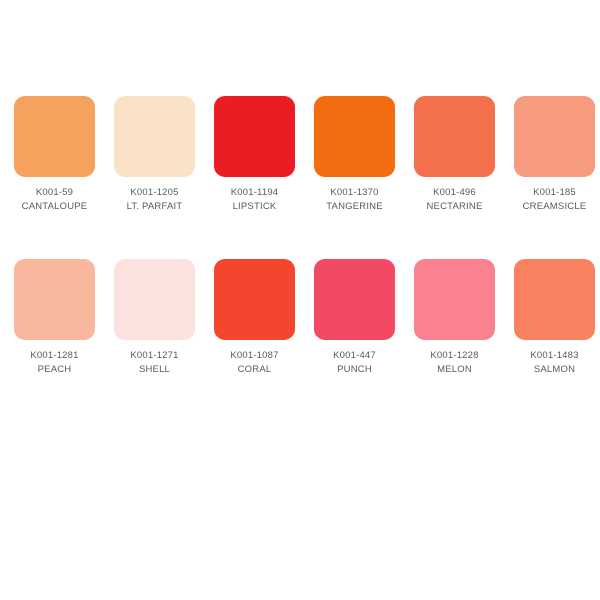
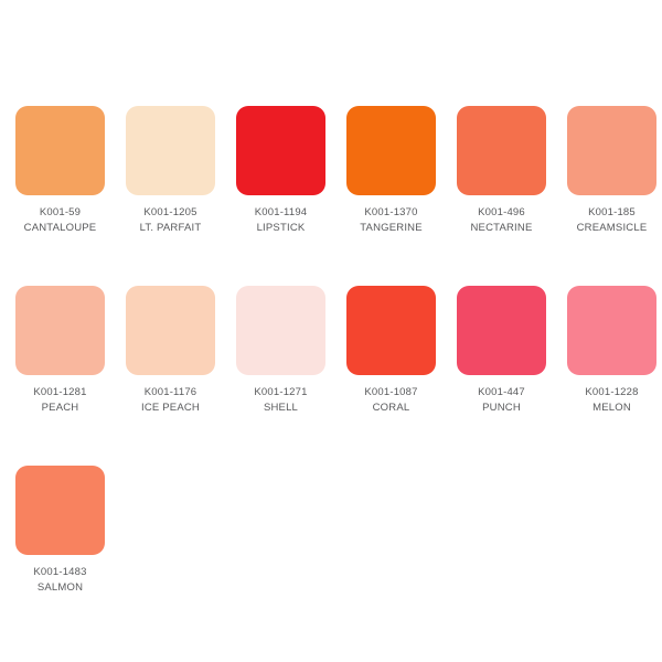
  K001-59
  CANTALOUPE
  K001-1205
  LT. PARFAIT
  K001-1194
  LIPSTICK
  K001-1370
  TANGERINE
  K001-496
  NECTARINE
  K001-185
  CREAMSICLE
  K001-1281
  PEACH
+ K001-1176
+ ICE PEACH
  K001-1271
  SHELL
  K001-1087
  CORAL
  K001-447
  PUNCH
  K001-1228
  MELON
  K001-1483
  SALMON
